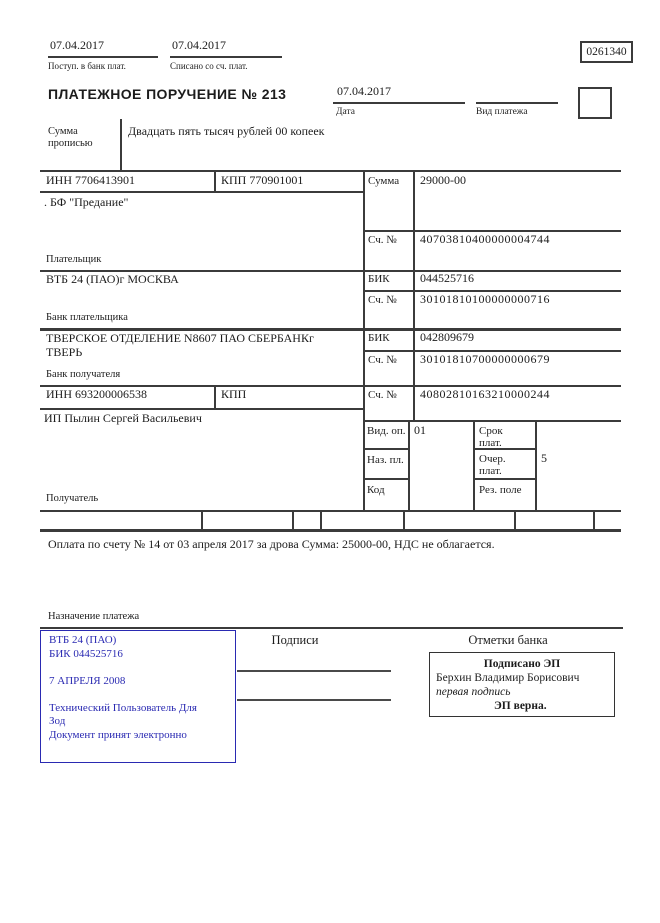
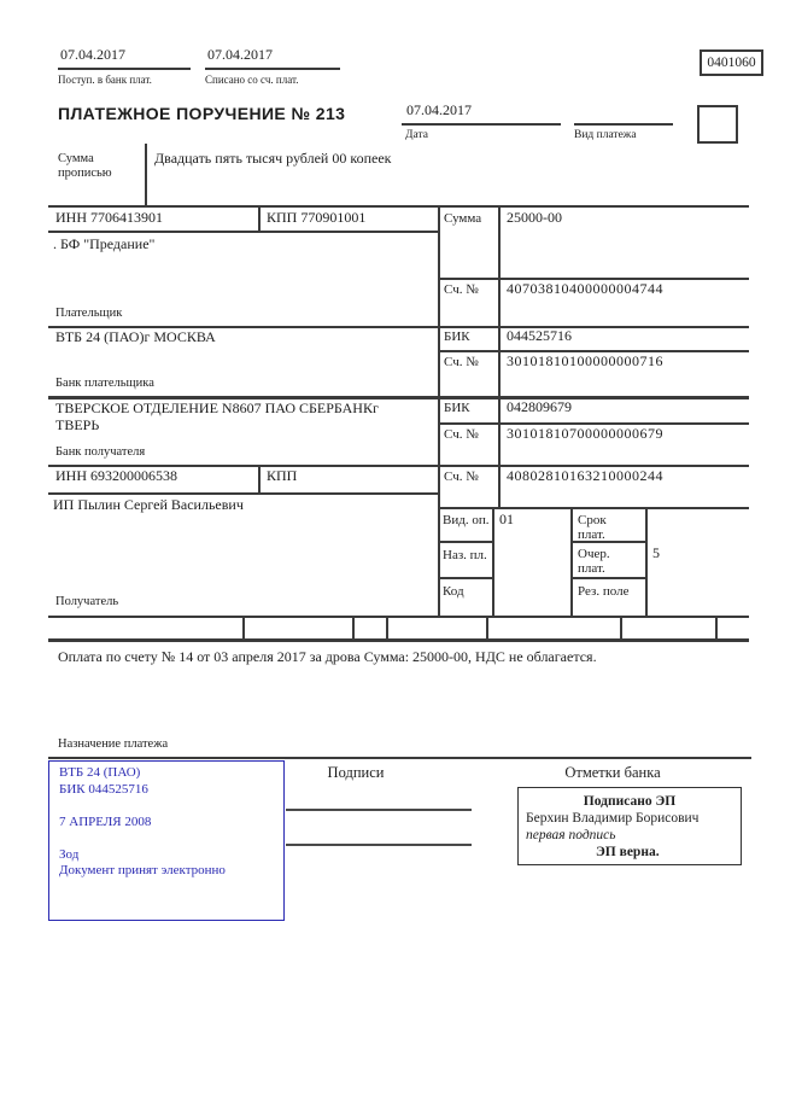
  07.04.2017
  Поступ. в банк плат.
  07.04.2017
  Списано со сч. плат.
- 0261340
+ 0401060
  ПЛАТЕЖНОЕ ПОРУЧЕНИЕ № 213
  07.04.2017
  Дата
  Вид платежа
  Сумма прописью
  Двадцать пять тысяч рублей 00 копеек
  ИНН 7706413901
  КПП 770901001
  Сумма
- 29000-00
+ 25000-00
  . БФ "Предание"
  Сч. №
  40703810400000004744
  Плательщик
  ВТБ 24 (ПАО)г МОСКВА
  БИК
  044525716
  Сч. №
  30101810100000000716
  Банк плательщика
  ТВЕРСКОЕ ОТДЕЛЕНИЕ N8607 ПАО СБЕРБАНКг ТВЕРЬ
  БИК
  042809679
  Сч. №
  30101810700000000679
  Банк получателя
  ИНН 693200006538
  КПП
  Сч. №
  40802810163210000244
  ИП Пылин Сергей Васильевич
  Получатель
  Вид. оп.
  01
  Срок плат.
  Наз. пл.
  Очер. плат.
  5
  Код
  Рез. поле
  Оплата по счету № 14 от 03 апреля 2017 за дрова Сумма: 25000-00, НДС не облагается.
  Назначение платежа
  ВТБ 24 (ПАО)
  БИК 044525716
  7 АПРЕЛЯ 2008
- Технический Пользователь Для
  Зод
  Документ принят электронно
  Подписи
  Отметки банка
  Подписано ЭП
  Берхин Владимир Борисович
  первая подпись
  ЭП верна.
